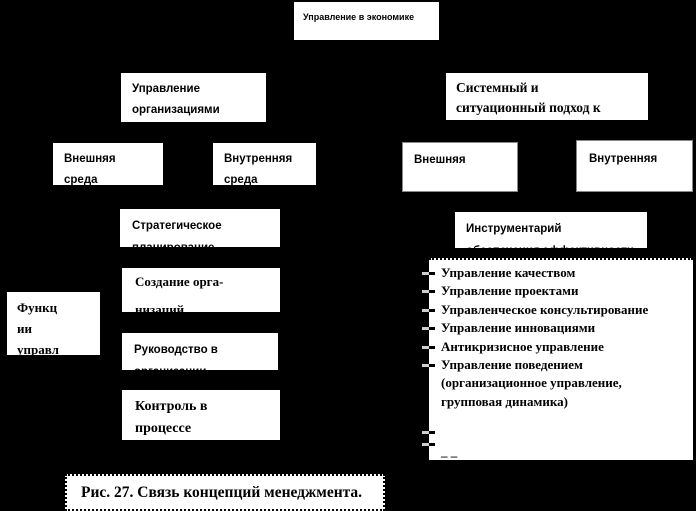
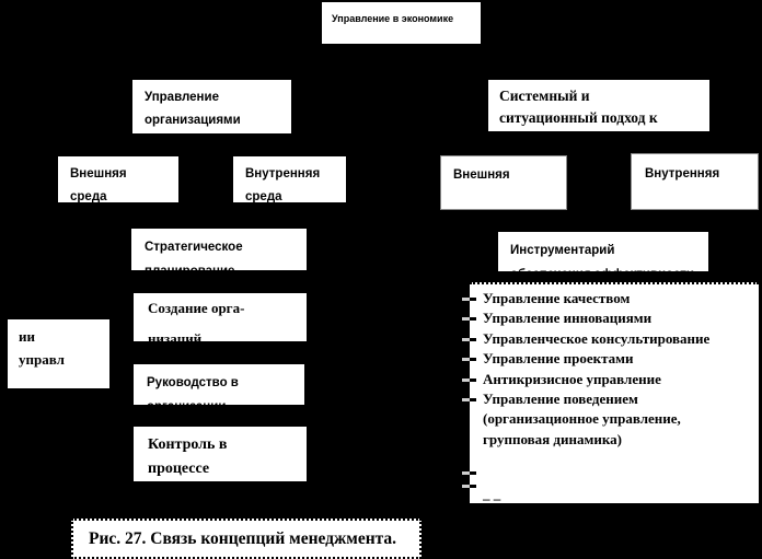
  Управление в экономике
  Управление
  организациями
  Системный и
  ситуационный подход к
  Внешняя
  среда
  Внутренняя
  среда
  Внешняя
  Внутренняя
  Стратегическое
  Инструментарий
  Создание орга-
  низаций
- Функц
  ии
  управл
  Руководство в
  Контроль в
  процессе
  Управление качеством
- Управление проектами
+ Управление инновациями
  Управленческое консультирование
- Управление инновациями
+ Управление проектами
  Антикризисное управление
  Управление поведением
  (организационное управление,
  групповая динамика)
  – –
  Рис. 27. Связь концепций менеджмента.
